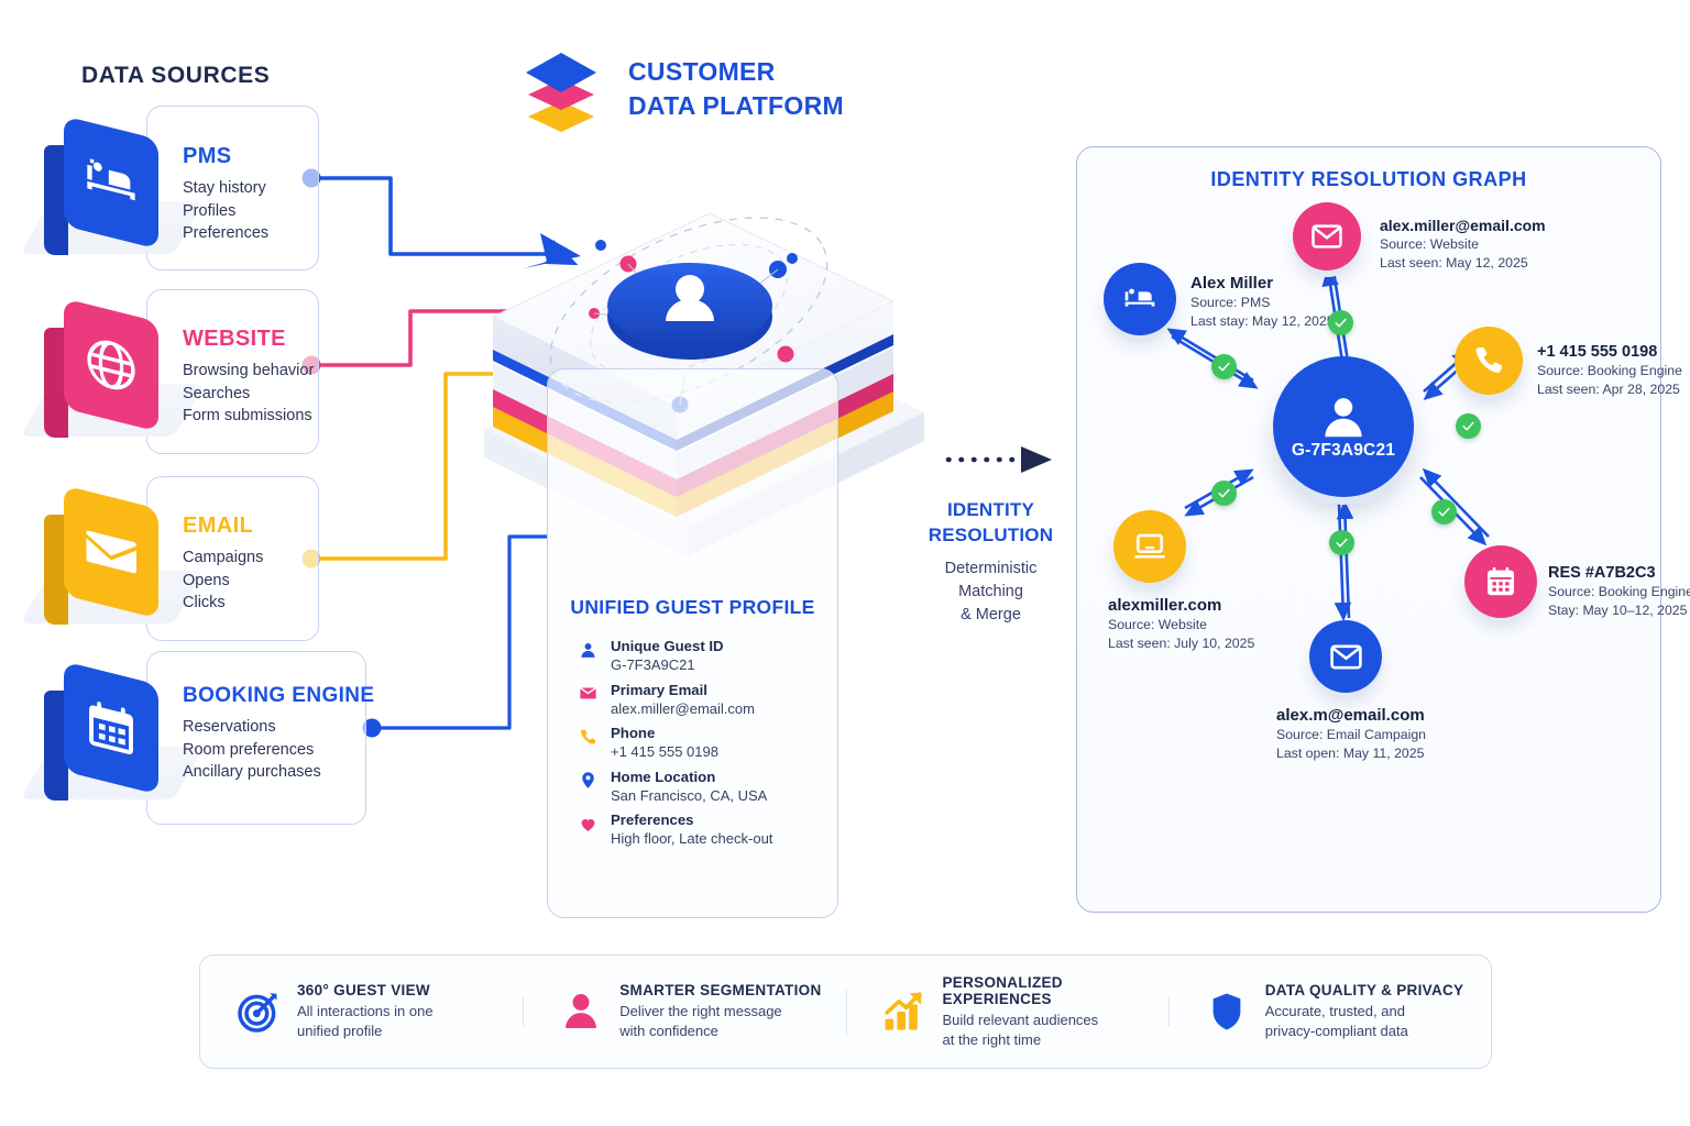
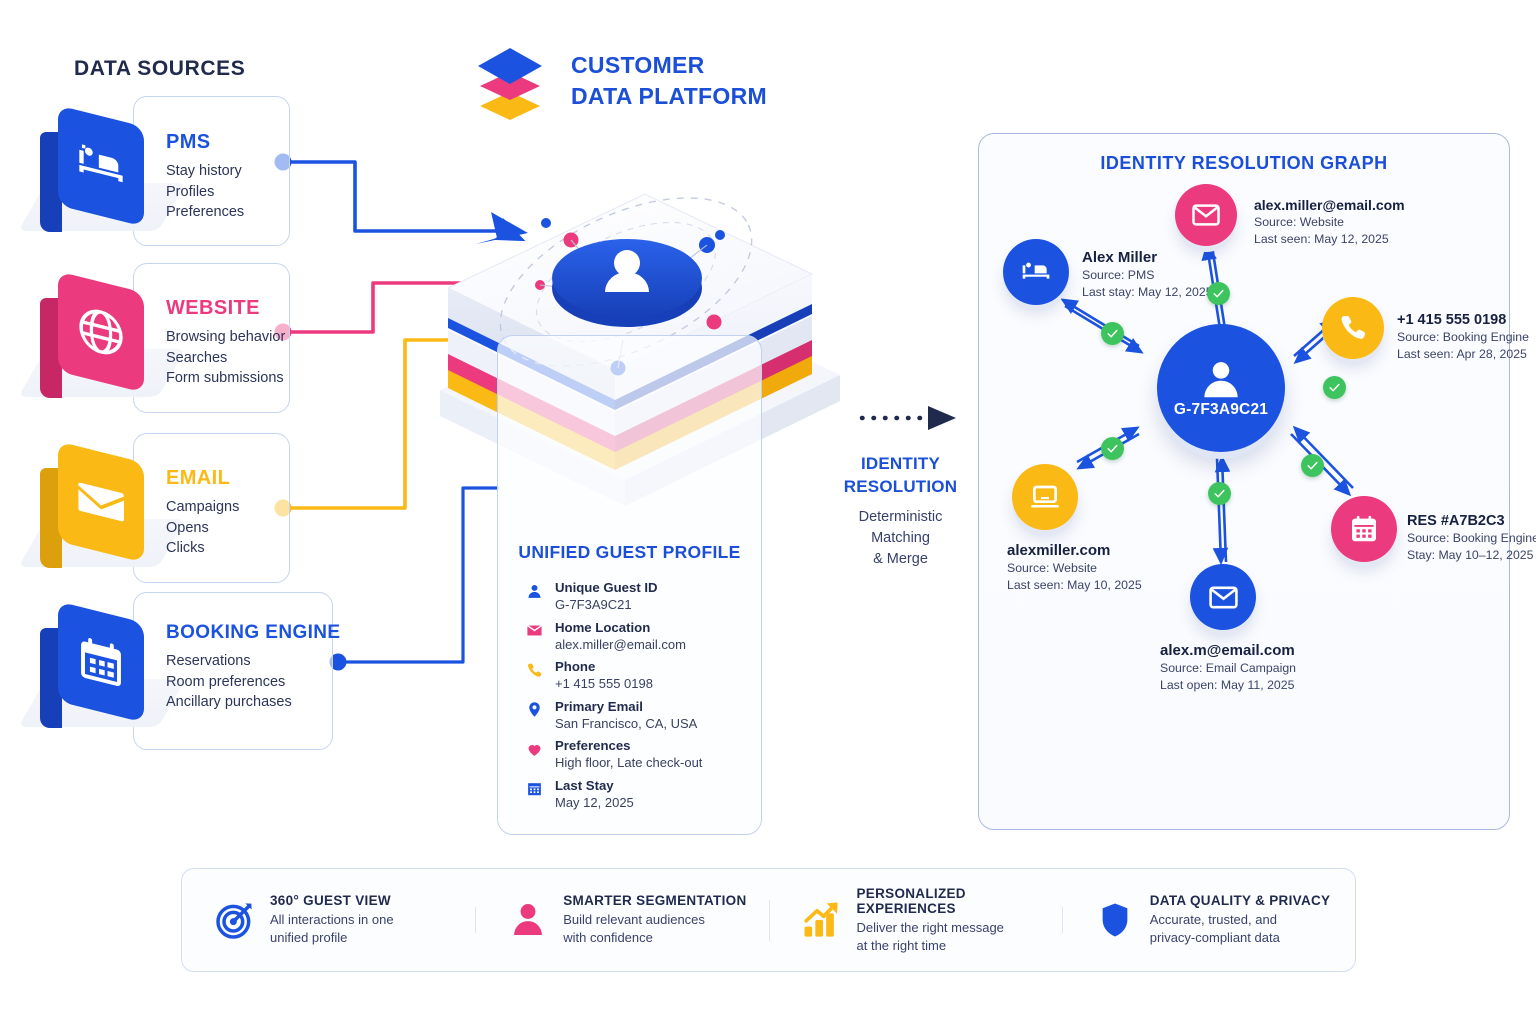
  DATA SOURCES
  PMS
  Stay history
  Profiles
  Preferences
  WEBSITE
  Browsing behavior
  Searches
  Form submissions
  EMAIL
  Campaigns
  Opens
  Clicks
  BOOKING ENGINE
  Reservations
  Room preferences
  Ancillary purchases
  CUSTOMER
  DATA PLATFORM
  UNIFIED GUEST PROFILE
  Unique Guest ID
  G-7F3A9C21
- Primary Email
+ Home Location
  alex.miller@email.com
  Phone
  +1 415 555 0198
- Home Location
+ Primary Email
  San Francisco, CA, USA
  Preferences
  High floor, Late check-out
+ Last Stay
+ May 12, 2025
  IDENTITY
  RESOLUTION
  Deterministic
  Matching
  & Merge
  IDENTITY RESOLUTION GRAPH
  G-7F3A9C21
  alex.miller@email.com
  Source: Website
  Last seen: May 12, 2025
  Alex Miller
  Source: PMS
  Last stay: May 12, 202
  +1 415 555 0198
  Source: Booking Engine
  Last seen: Apr 28, 2025
  alexmiller.com
  Source: Website
- Last seen: July 10, 2025
+ Last seen: May 10, 2025
  alex.m@email.com
  Source: Email Campaign
  Last open: May 11, 2025
  RES #A7B2C3
  Source: Booking Engin
  Stay: May 10–12, 2025
  360° GUEST VIEW
  All interactions in one
  unified profile
  SMARTER SEGMENTATION
- Deliver the right message
+ Build relevant audiences
  with confidence
  PERSONALIZED EXPERIENCES
- Build relevant audiences
+ Deliver the right message
  at the right time
  DATA QUALITY & PRIVACY
  Accurate, trusted, and
  privacy-compliant data
